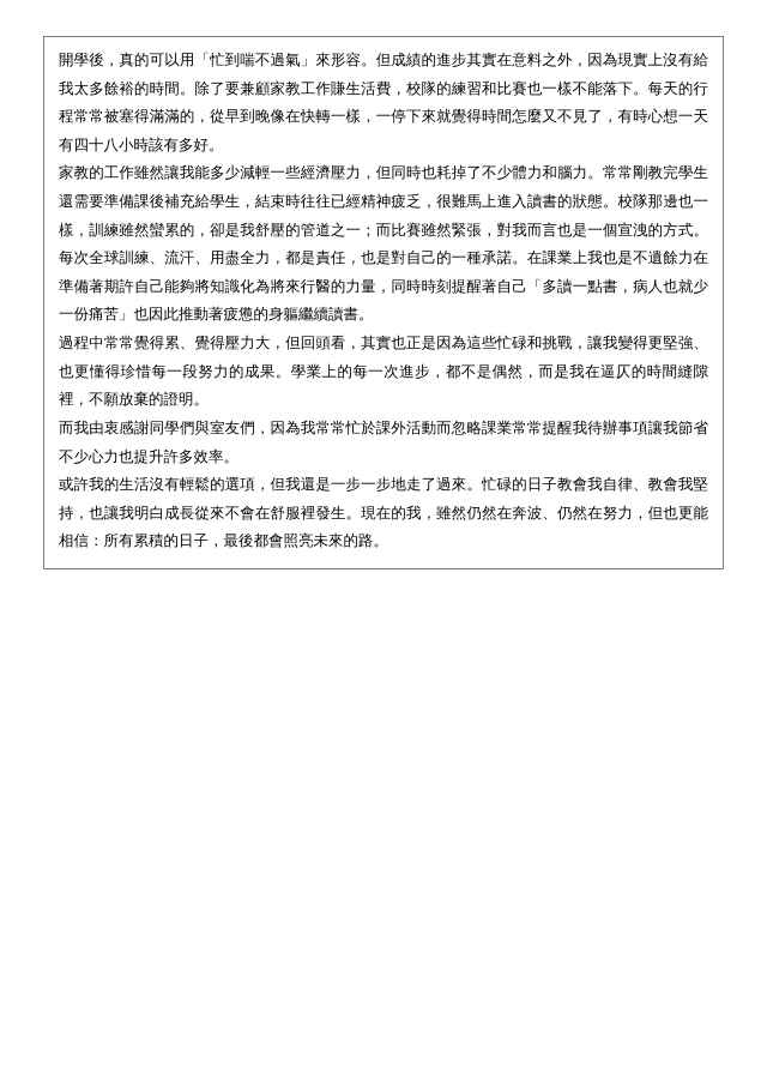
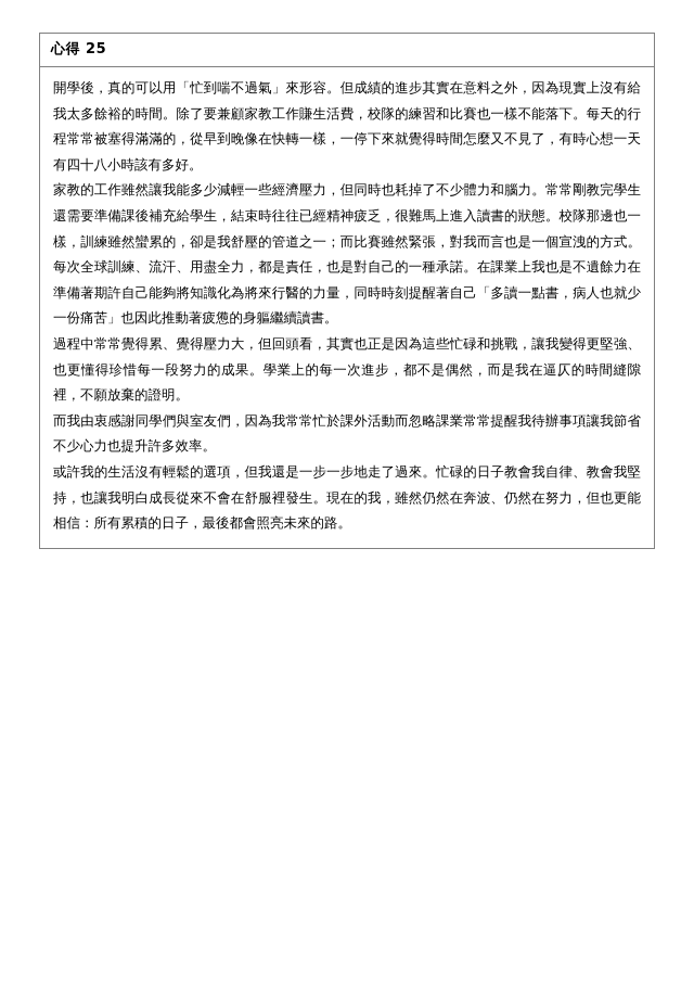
+ 心得 25
  開學後，真的可以用「忙到喘不過氣」來形容。但成績的進步其實在意料之外，因為現實上沒有給我太多餘裕的時間。除了要兼顧家教工作賺生活費，校隊的練習和比賽也一樣不能落下。每天的行程常常被塞得滿滿的，從早到晚像在快轉一樣，一停下來就覺得時間怎麼又不見了，有時心想一天有四十八小時該有多好。 家教的工作雖然讓我能多少減輕一些經濟壓力，但同時也耗掉了不少體力和腦力。常常剛教完學生還需要準備課後補充給學生，結束時往往已經精神疲乏，很難馬上進入讀書的狀態。校隊那邊也一樣，訓練雖然蠻累的，卻是我舒壓的管道之一；而比賽雖然緊張，對我而言也是一個宣洩的方式。每次全球訓練、流汗、用盡全力，都是責任，也是對自己的一種承諾。在課業上我也是不遺餘力在準備著期許自己能夠將知識化為將來行醫的力量，同時時刻提醒著自己「多讀一點書，病人也就少一份痛苦」也因此推動著疲憊的身軀繼續讀書。 過程中常常覺得累、覺得壓力大，但回頭看，其實也正是因為這些忙碌和挑戰，讓我變得更堅強、也更懂得珍惜每一段努力的成果。學業上的每一次進步，都不是偶然，而是我在逼仄的時間縫隙裡，不願放棄的證明。 而我由衷感謝同學們與室友們，因為我常常忙於課外活動而忽略課業常常提醒我待辦事項讓我節省不少心力也提升許多效率。 或許我的生活沒有輕鬆的選項，但我還是一步一步地走了過來。忙碌的日子教會我自律、教會我堅持，也讓我明白成長從來不會在舒服裡發生。現在的我，雖然仍然在奔波、仍然在努力，但也更能相信：所有累積的日子，最後都會照亮未來的路。
